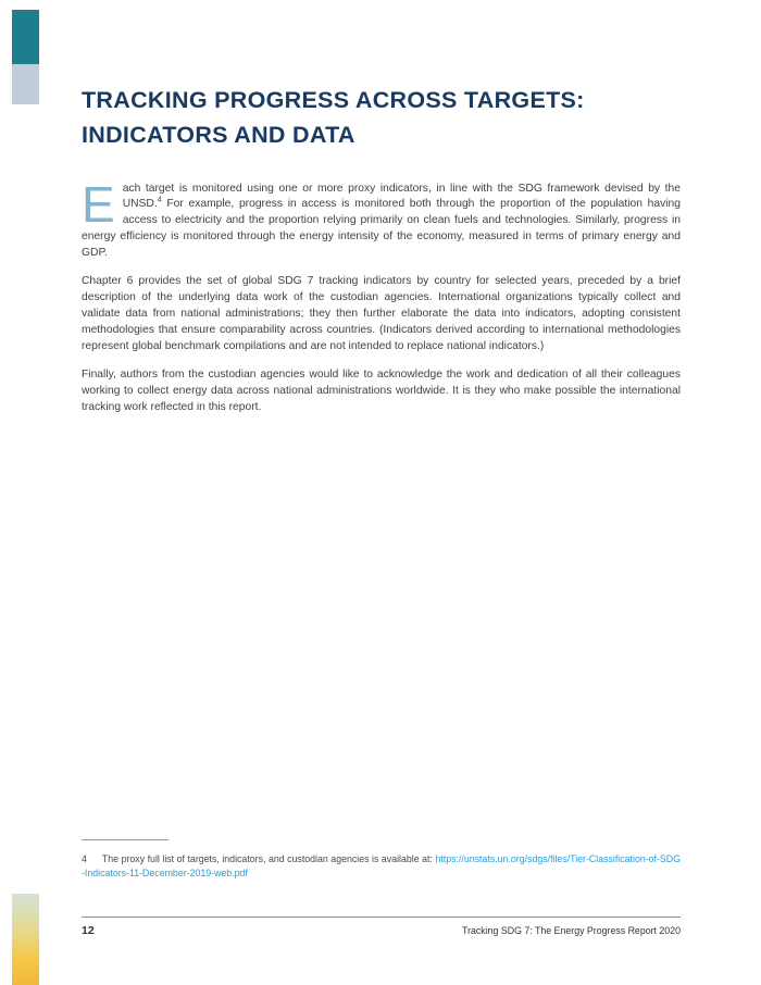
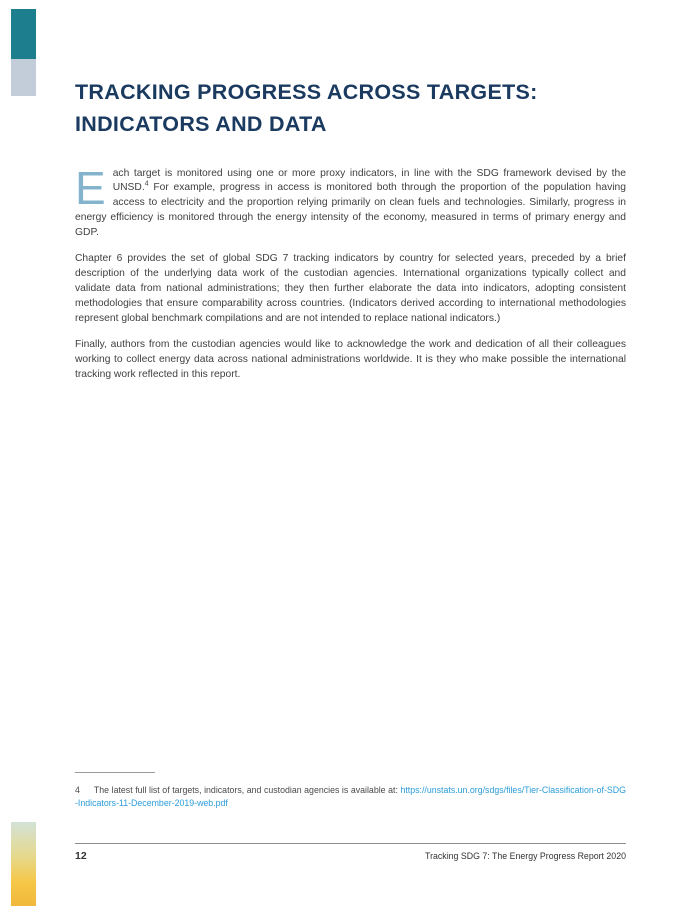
  TRACKING PROGRESS ACROSS TARGETS:
  INDICATORS AND DATA
  E
  ach target is monitored using one or more proxy indicators, in line with the SDG framework devised by the UNSD. For example, progress in access is monitored both through the proportion of the population having access to electricity and the proportion relying primarily on clean fuels and technologies. Similarly, progress in energy efficiency is monitored through the energy intensity of the economy, measured in terms of primary energy and GDP.
  Chapter 6 provides the set of global SDG 7 tracking indicators by country for selected years, preceded by a brief description of the underlying data work of the custodian agencies. International organizations typically collect and validate data from national administrations; they then further elaborate the data into indicators, adopting consistent methodologies that ensure comparability across countries. (Indicators derived according to international methodologies represent global benchmark compilations and are not intended to replace national indicators.)
  Finally, authors from the custodian agencies would like to acknowledge the work and dedication of all their colleagues working to collect energy data across national administrations worldwide. It is they who make possible the international tracking work reflected in this report.
- 4 The proxy full list of targets, indicators, and custodian agencies is available at: https://unstats.un.org/sdgs/files/Tier-Classification-of-SDG-Indicators-11-December-2019-web.pdf
+ 4 The latest full list of targets, indicators, and custodian agencies is available at: https://unstats.un.org/sdgs/files/Tier-Classification-of-SDG-Indicators-11-December-2019-web.pdf
  12
  Tracking SDG 7: The Energy Progress Report 2020
